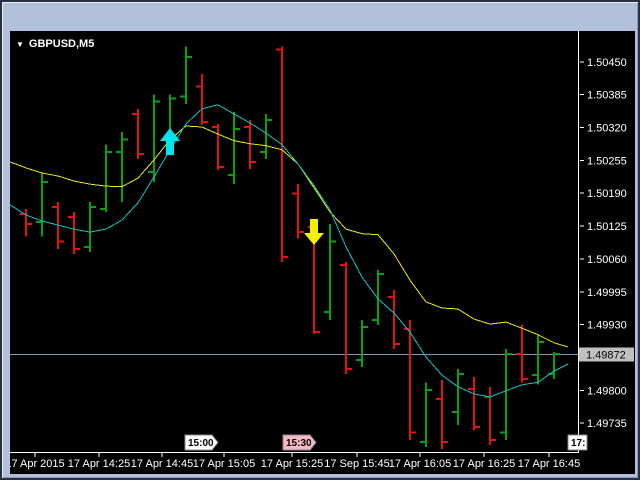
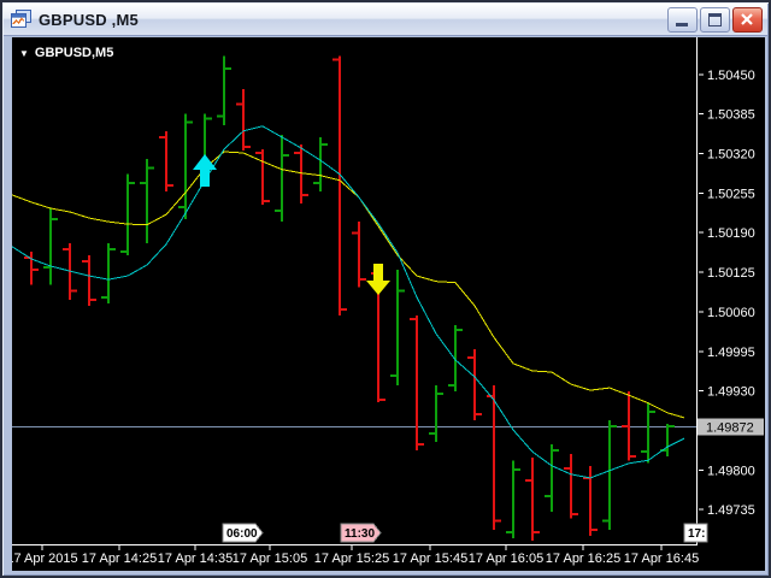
+ GBPUSD ,M5
  ▼
  GBPUSD,M5
  1.50450
  1.50385
  1.50320
  1.50255
  1.50190
  1.50125
  1.50060
  1.49995
  1.49930
  1.49800
  1.49735
  7 Apr 2015
  17 Apr 14:25
- 17 Apr 14:45
+ 17 Apr 14:35
  17 Apr 15:05
  17 Apr 15:25
- 17 Sep 15:45
+ 17 Apr 15:45
  17 Apr 16:05
  17 Apr 16:25
  17 Apr 16:45
- 15:00
+ 06:00
- 15:30
+ 11:30
  17:
  1.49872
